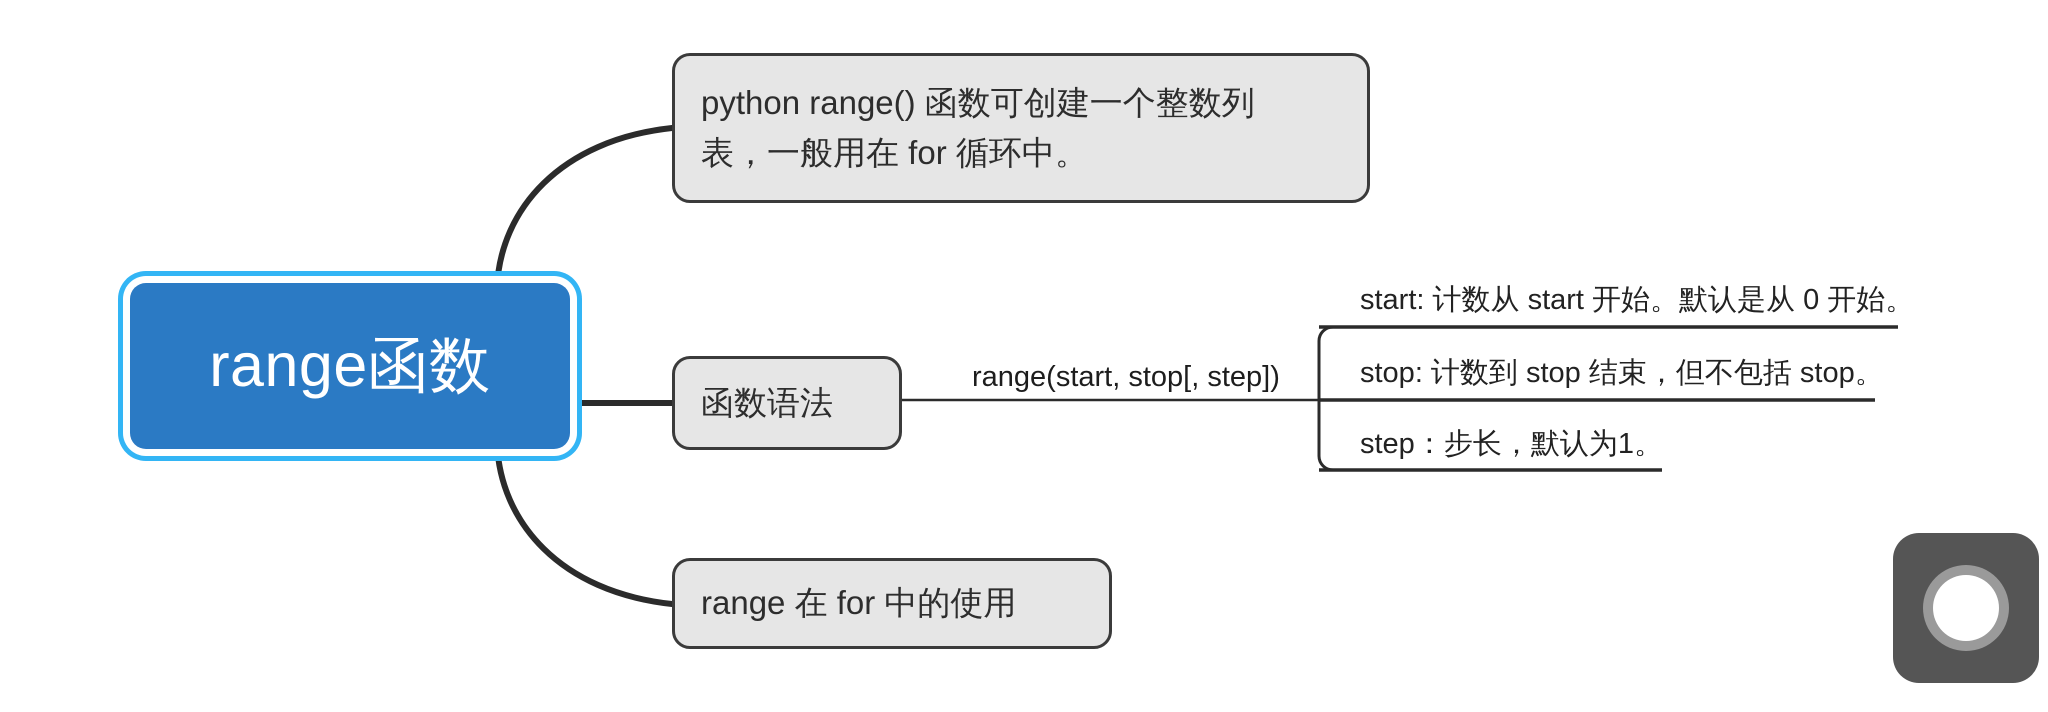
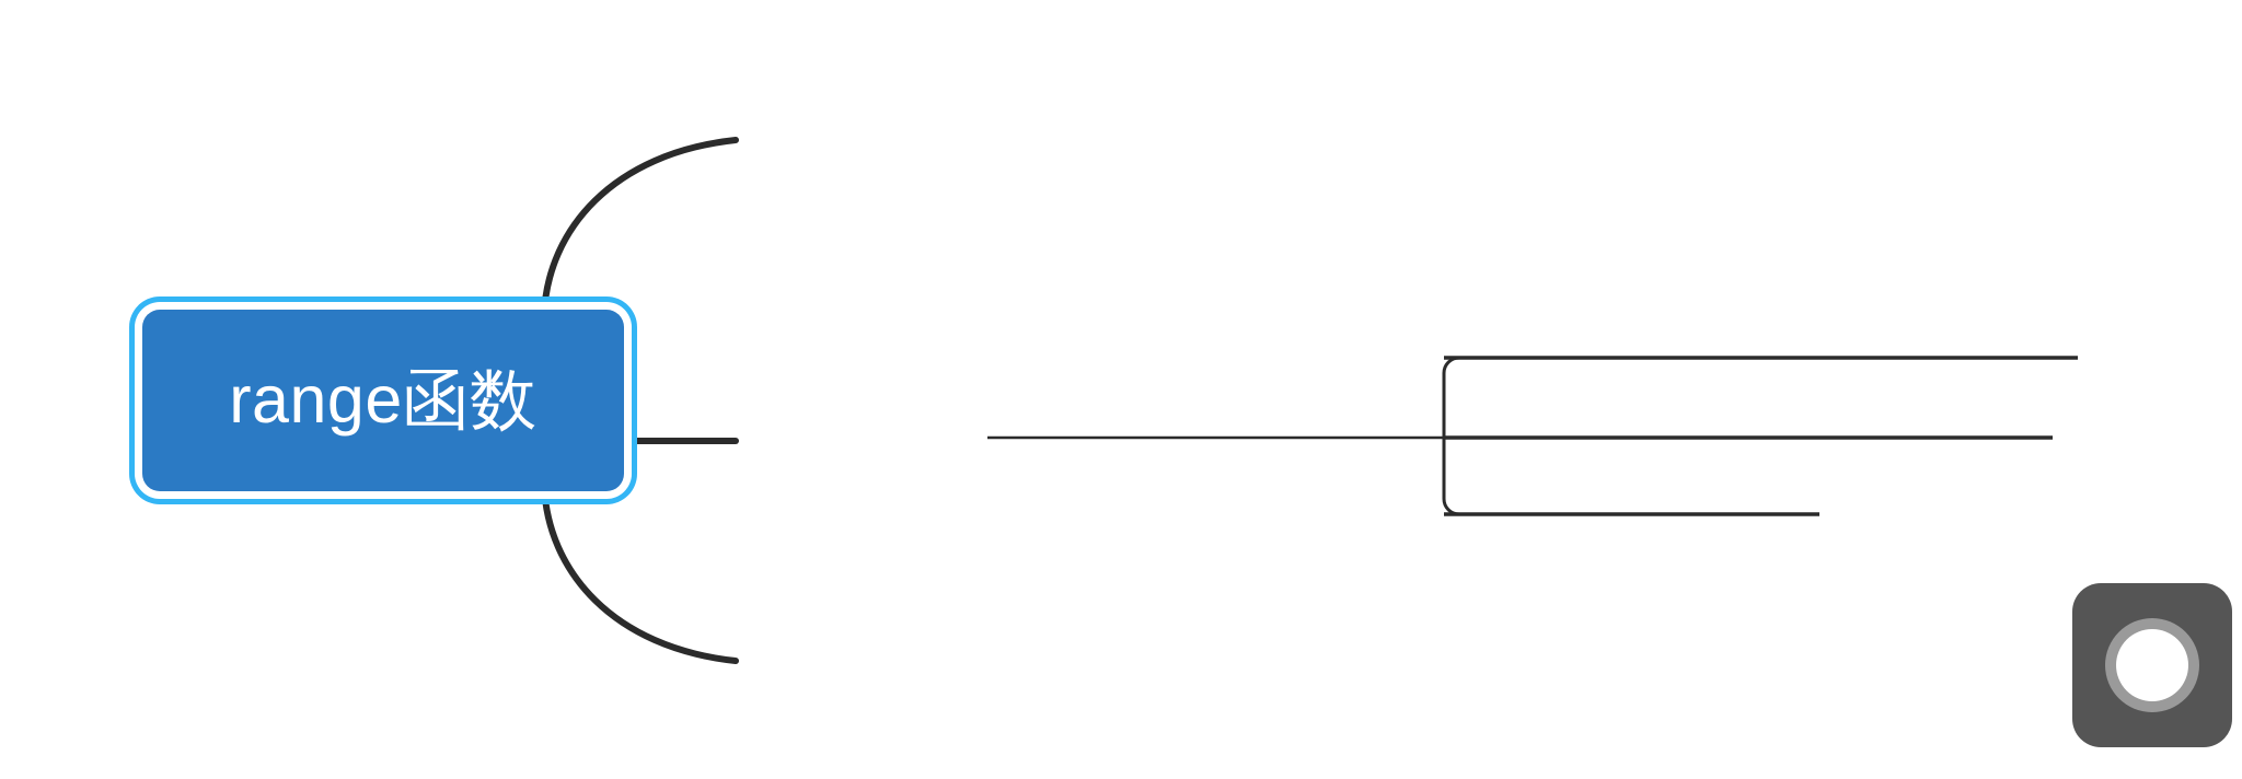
  range函数
- python range() 函数可创建一个整数列
- 表，一般用在 for 循环中。
- 函数语法
- range 在 for 中的使用
- range(start, stop[, step])
- start: 计数从 start 开始。默认是从 0 开始。
- stop: 计数到 stop 结束，但不包括 stop。
- step：步长，默认为1。
